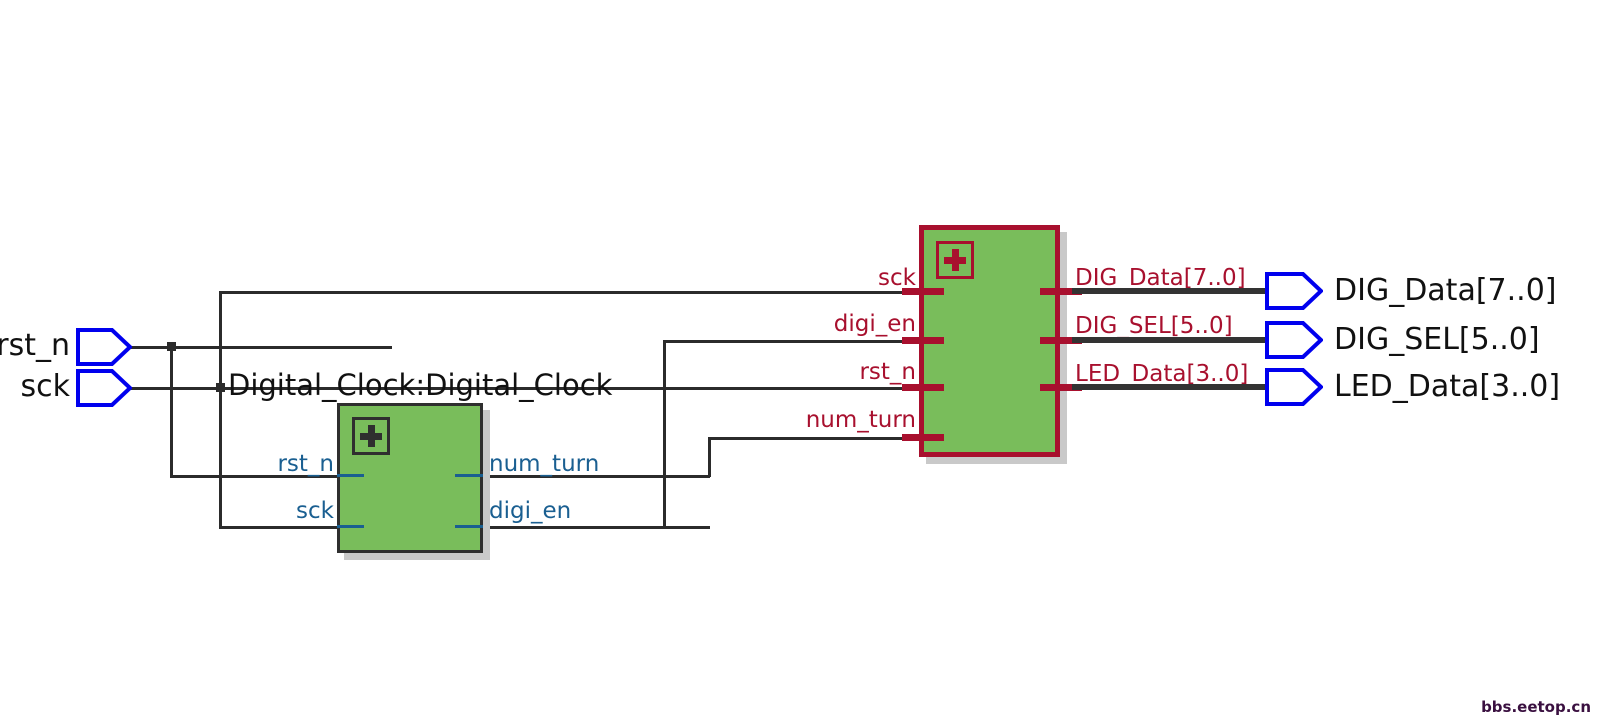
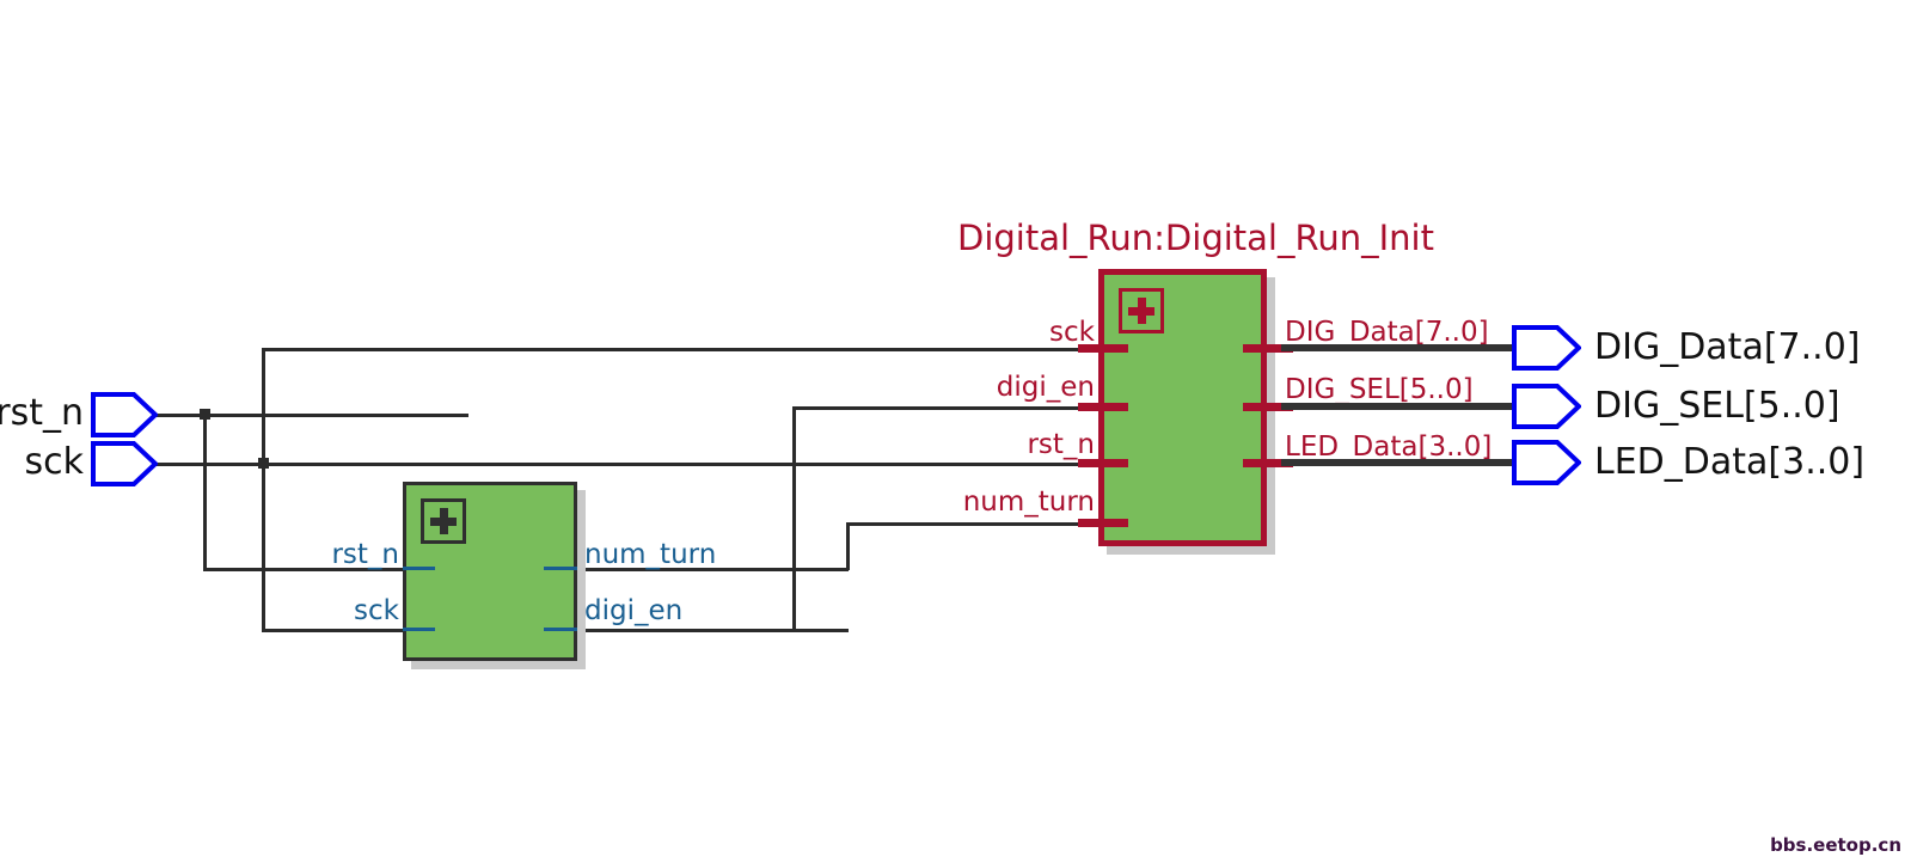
- Digital_Clock:Digital_Clock
  rst_n
  sck
  num_turn
  digi_en
+ Digital_Run:Digital_Run_Init
  sck
  digi_en
  rst_n
  num_turn
  DIG_Data[7..0]
  DIG_SEL[5..0]
  LED_Data[3..0]
  rst_n
  sck
  DIG_Data[7..0]
  DIG_SEL[5..0]
  LED_Data[3..0]
  bbs.eetop.cn
